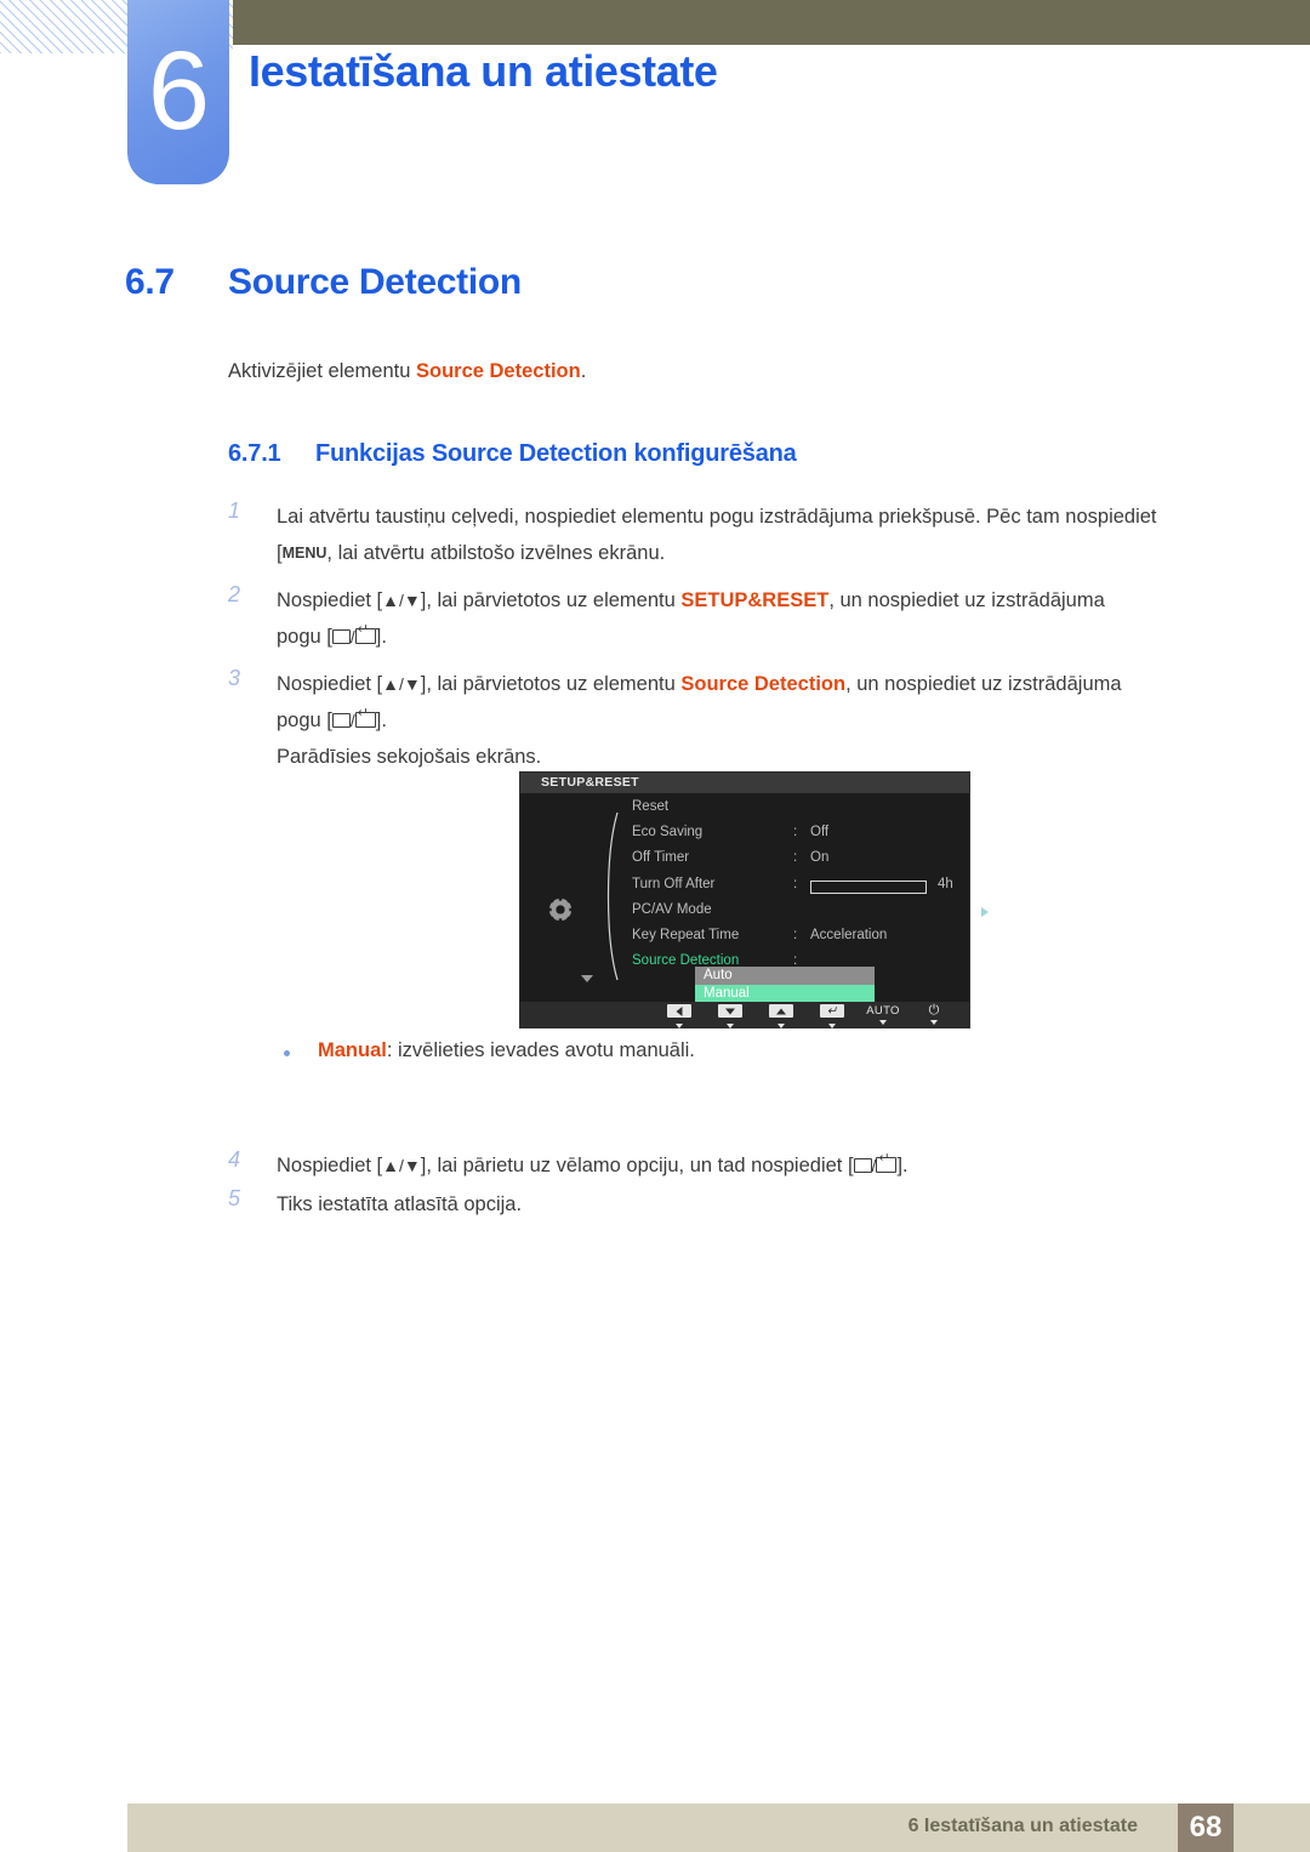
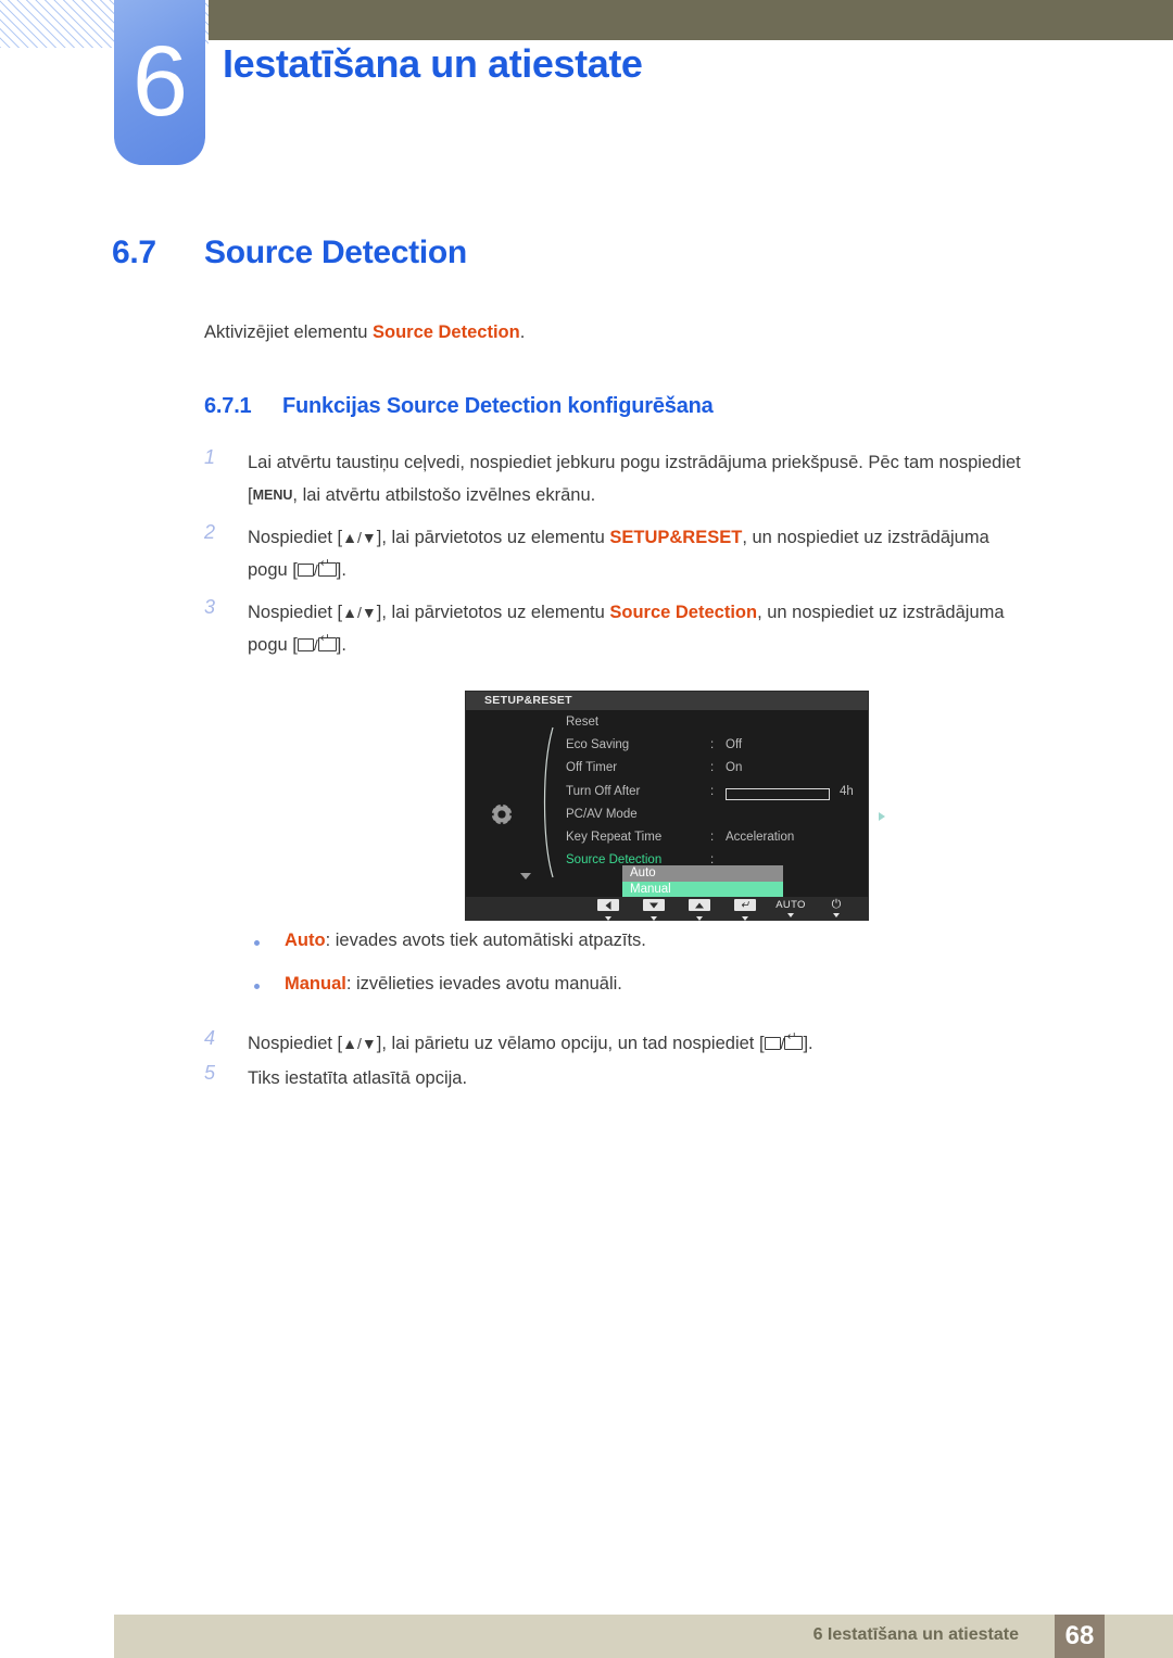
  6
  Iestatīšana un atiestate
  6.7 Source Detection
  Aktivizējiet elementu Source Detection.
  6.7.1 Funkcijas Source Detection konfigurēšana
  1
- Lai atvērtu taustiņu ceļvedi, nospiediet elementu pogu izstrādājuma priekšpusē. Pēc tam nospiediet
+ Lai atvērtu taustiņu ceļvedi, nospiediet jebkuru pogu izstrādājuma priekšpusē. Pēc tam nospiediet
  [MENU, lai atvērtu atbilstošo izvēlnes ekrānu.
  2
  Nospiediet [▲/▼], lai pārvietotos uz elementu SETUP&RESET, un nospiediet uz izstrādājuma
  pogu [ / ].
  3
  Nospiediet [▲/▼], lai pārvietotos uz elementu Source Detection, un nospiediet uz izstrādājuma
  pogu [ / ].
- Parādīsies sekojošais ekrāns.
  SETUP&RESET
  Reset
  Eco Saving
  :
  Off
  Off Timer
  :
  On
  Turn Off After
  :
  4h
  PC/AV Mode
  Key Repeat Time
  :
  Acceleration
  Source Detection
  :
  Auto
  Manual
  ↵
  AUTO
  ⏻
+ Auto: ievades avots tiek automātiski atpazīts.
  Manual: izvēlieties ievades avotu manuāli.
  4
  Nospiediet [▲/▼], lai pārietu uz vēlamo opciju, un tad nospiediet [ / ].
  5
  Tiks iestatīta atlasītā opcija.
  6 Iestatīšana un atiestate
  68
